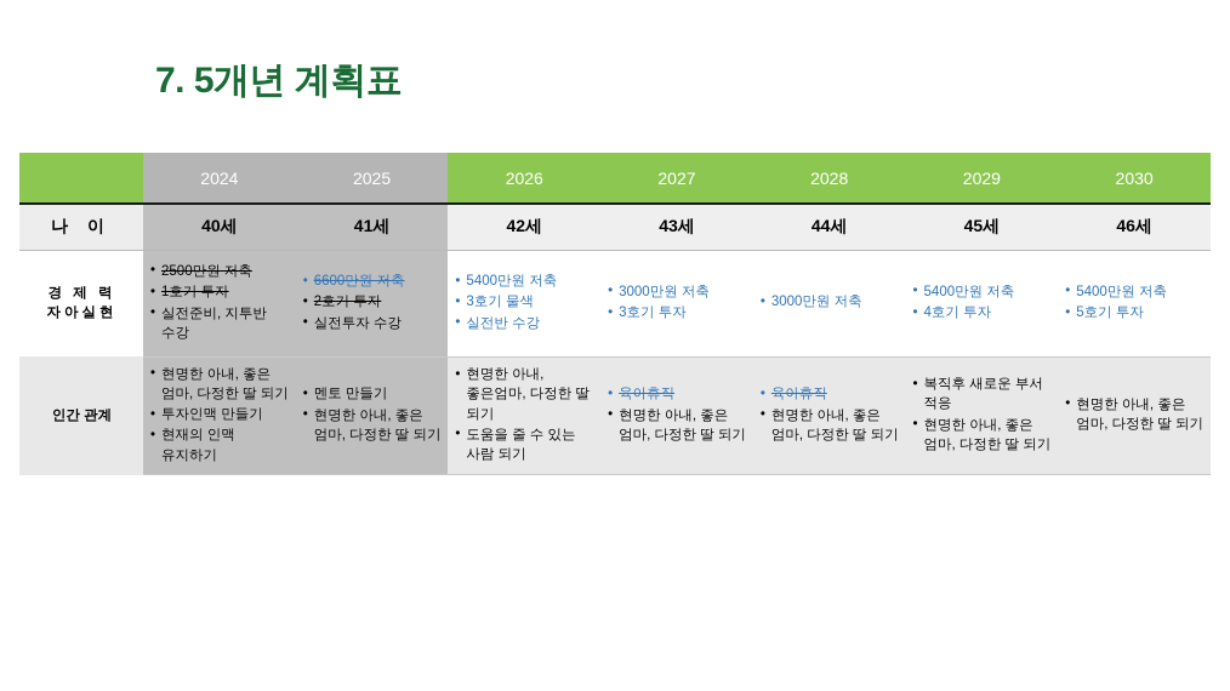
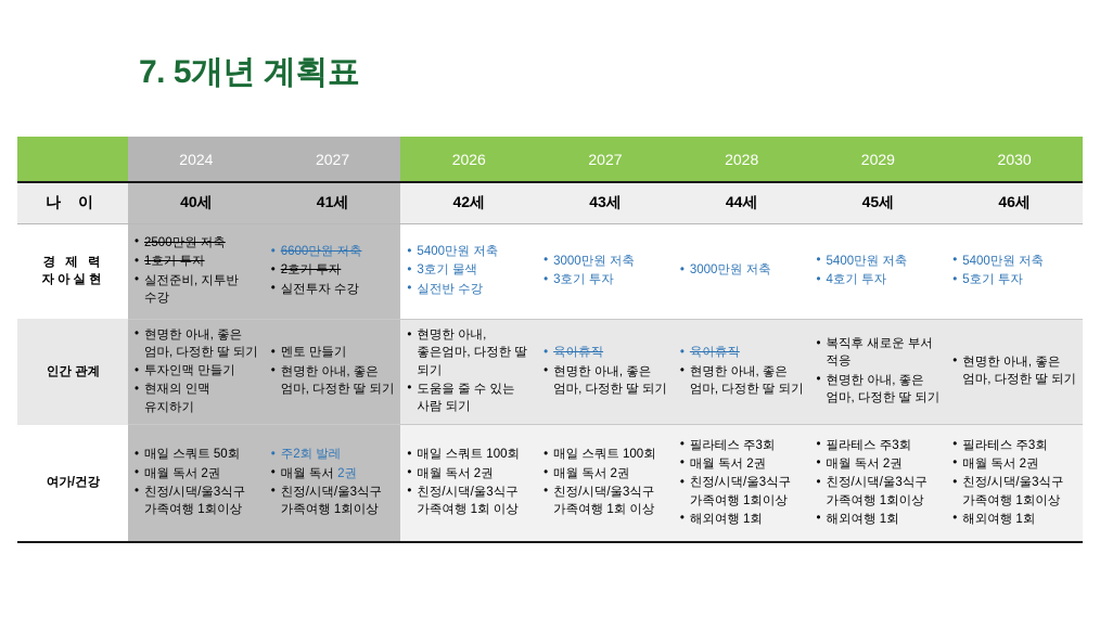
  7. 5개년 계획표
- 	2024	2025	2026	2027	2028	2029	2030
+ 	2024	2027	2026	2027	2028	2029	2030
  나 이	40세	41세	42세	43세	44세	45세	46세
  경 제 력자아실현	2500만원 저축1호기 투자실전준비, 지투반 수강	6600만원 저축2호기 투자실전투자 수강	5400만원 저축3호기 물색실전반 수강	3000만원 저축3호기 투자	3000만원 저축	5400만원 저축4호기 투자	5400만원 저축5호기 투자
  인간 관계	현명한 아내, 좋은 엄마, 다정한 딸 되기투자인맥 만들기현재의 인맥 유지하기	멘토 만들기현명한 아내, 좋은 엄마, 다정한 딸 되기	현명한 아내, 좋은엄마, 다정한 딸 되기도움을 줄 수 있는 사람 되기	육아휴직현명한 아내, 좋은 엄마, 다정한 딸 되기	육아휴직현명한 아내, 좋은 엄마, 다정한 딸 되기	복직후 새로운 부서 적응현명한 아내, 좋은 엄마, 다정한 딸 되기	현명한 아내, 좋은 엄마, 다정한 딸 되기
+ 여가/건강	매일 스쿼트 50회매월 독서 2권친정/시댁/울3식구 가족여행 1회이상	주2회 발레매월 독서 2권친정/시댁/울3식구 가족여행 1회이상	매일 스쿼트 100회매월 독서 2권친정/시댁/울3식구 가족여행 1회 이상	매일 스쿼트 100회매월 독서 2권친정/시댁/울3식구 가족여행 1회 이상	필라테스 주3회매월 독서 2권친정/시댁/울3식구 가족여행 1회이상해외여행 1회	필라테스 주3회매월 독서 2권친정/시댁/울3식구 가족여행 1회이상해외여행 1회	필라테스 주3회매월 독서 2권친정/시댁/울3식구 가족여행 1회이상해외여행 1회
